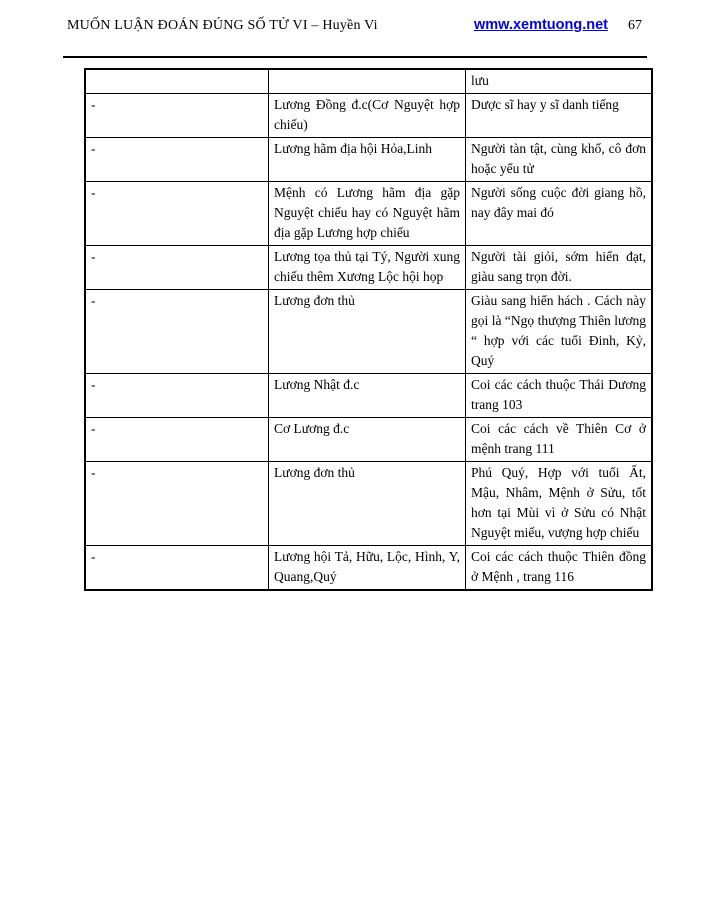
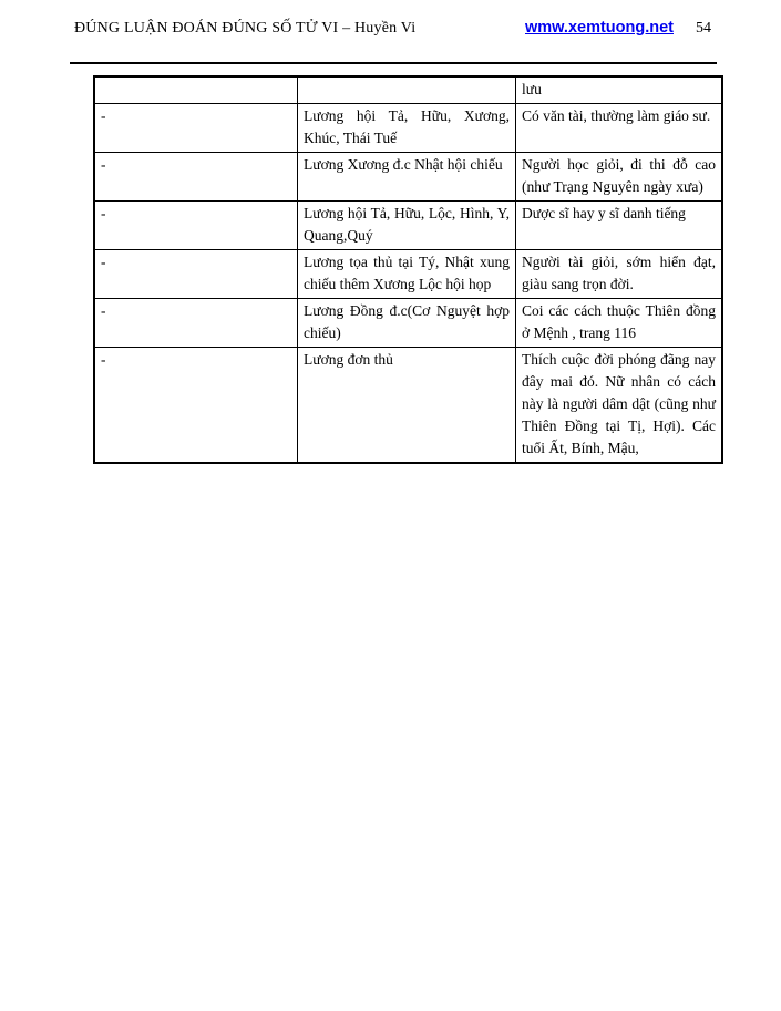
- MUỐN LUẬN ĐOÁN ĐÚNG SỐ TỬ VI – Huyền Vi
+ ĐÚNG LUẬN ĐOÁN ĐÚNG SỐ TỬ VI – Huyền Vi
  wmw.xemtuong.net
- 67
+ 54
  		lưu
+ -	Lương hội Tả, Hữu, Xương, Khúc, Thái Tuế	Có văn tài, thường làm giáo sư.
+ -	Lương Xương đ.c Nhật hội chiếu	Người học giỏi, đi thi đỗ cao (như Trạng Nguyên ngày xưa)
- -	Lương Đồng đ.c(Cơ Nguyệt hợp chiếu)	Dược sĩ hay y sĩ danh tiếng
+ -	Lương hội Tả, Hữu, Lộc, Hình, Y, Quang,Quý	Dược sĩ hay y sĩ danh tiếng
- -	Lương hãm địa hội Hỏa,Linh	Người tàn tật, cùng khổ, cô đơn hoặc yểu tử
- -	Mệnh có Lương hãm địa gặp Nguyệt chiếu hay có Nguyệt hãm địa gặp Lương hợp chiếu	Người sống cuộc đời giang hồ, nay đây mai đó
- -	Lương tọa thủ tại Tý, Người xung chiếu thêm Xương Lộc hội họp	Người tài giỏi, sớm hiển đạt, giàu sang trọn đời.
+ -	Lương tọa thủ tại Tý, Nhật xung chiếu thêm Xương Lộc hội họp	Người tài giỏi, sớm hiển đạt, giàu sang trọn đời.
- -	Lương đơn thủ	Giàu sang hiển hách . Cách này gọi là “Ngọ thượng Thiên lương “ hợp với các tuổi Đinh, Kỷ, Quý
- -	Lương Nhật đ.c	Coi các cách thuộc Thái Dương trang 103
- -	Cơ Lương đ.c	Coi các cách về Thiên Cơ ở mệnh trang 111
- -	Lương đơn thủ	Phú Quý, Hợp với tuổi Ất, Mậu, Nhâm, Mệnh ở Sửu, tốt hơn tại Mùi vì ở Sửu có Nhật Nguyệt miếu, vượng hợp chiếu
- -	Lương hội Tả, Hữu, Lộc, Hình, Y, Quang,Quý	Coi các cách thuộc Thiên đồng ở Mệnh , trang 116
+ -	Lương Đồng đ.c(Cơ Nguyệt hợp chiếu)	Coi các cách thuộc Thiên đồng ở Mệnh , trang 116
+ -	Lương đơn thủ	Thích cuộc đời phóng đãng nay đây mai đó. Nữ nhân có cách này là người dâm dật (cũng như Thiên Đồng tại Tị, Hợi). Các tuổi Ất, Bính, Mậu,
